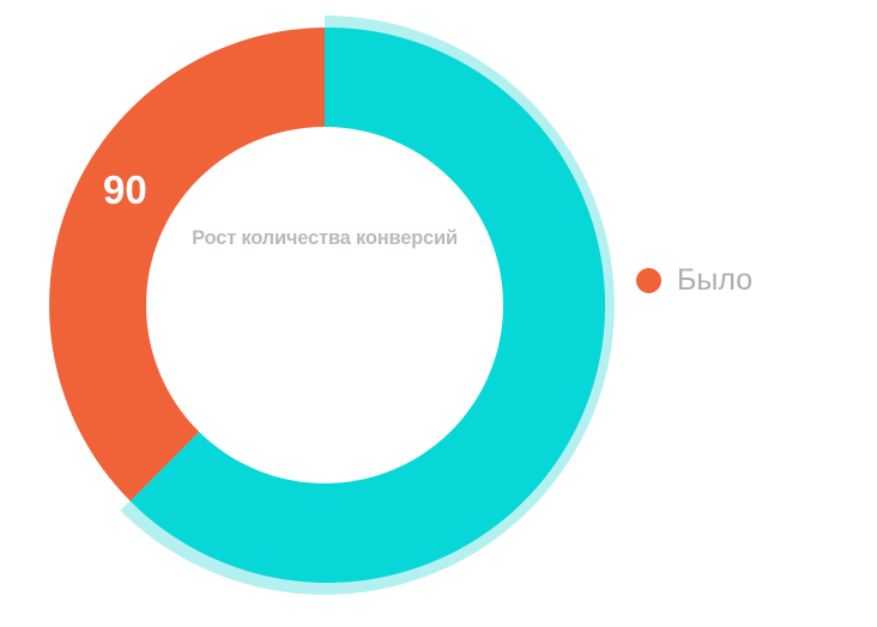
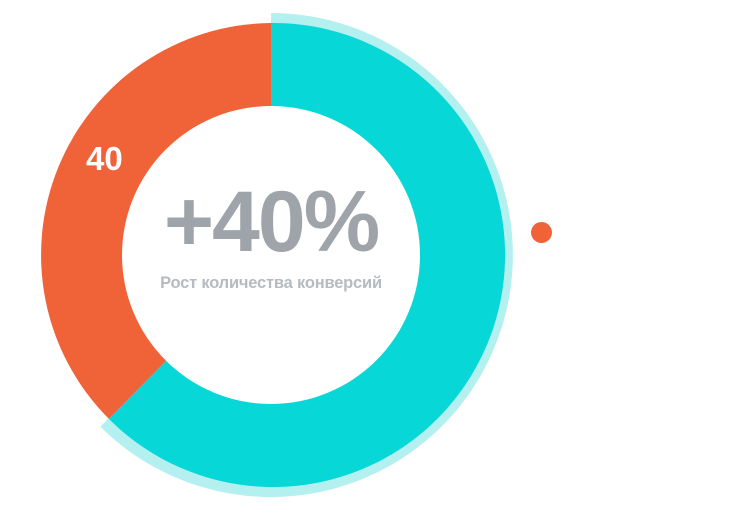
+ +40%
  Рост количества конверсий
- 90
+ 40
- Было
